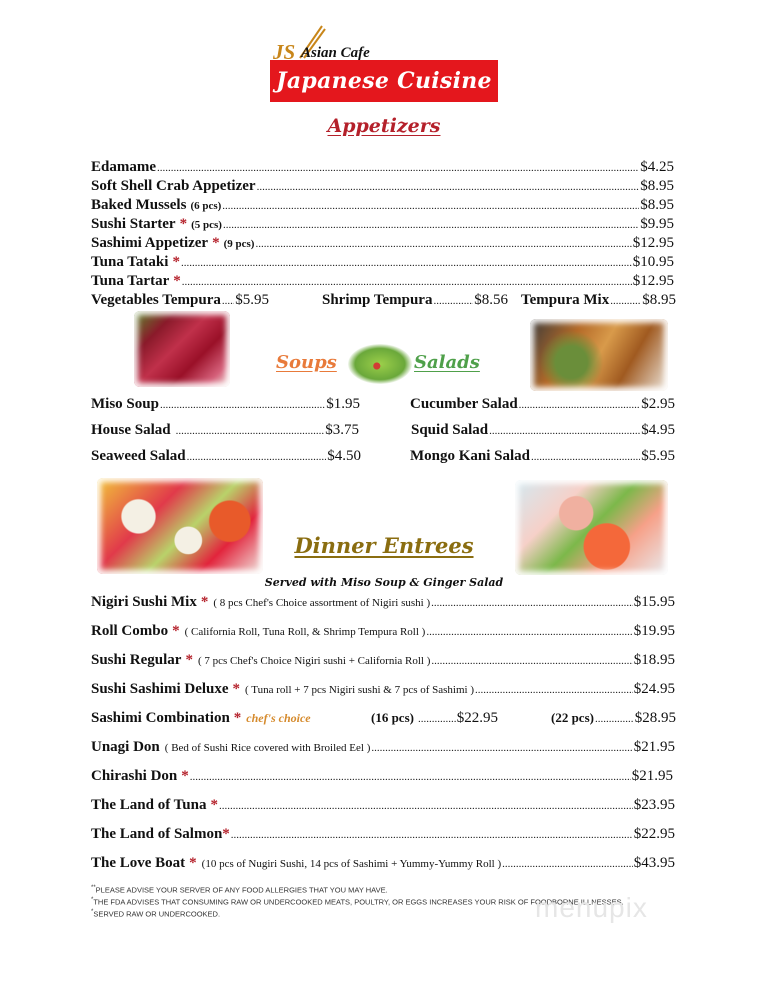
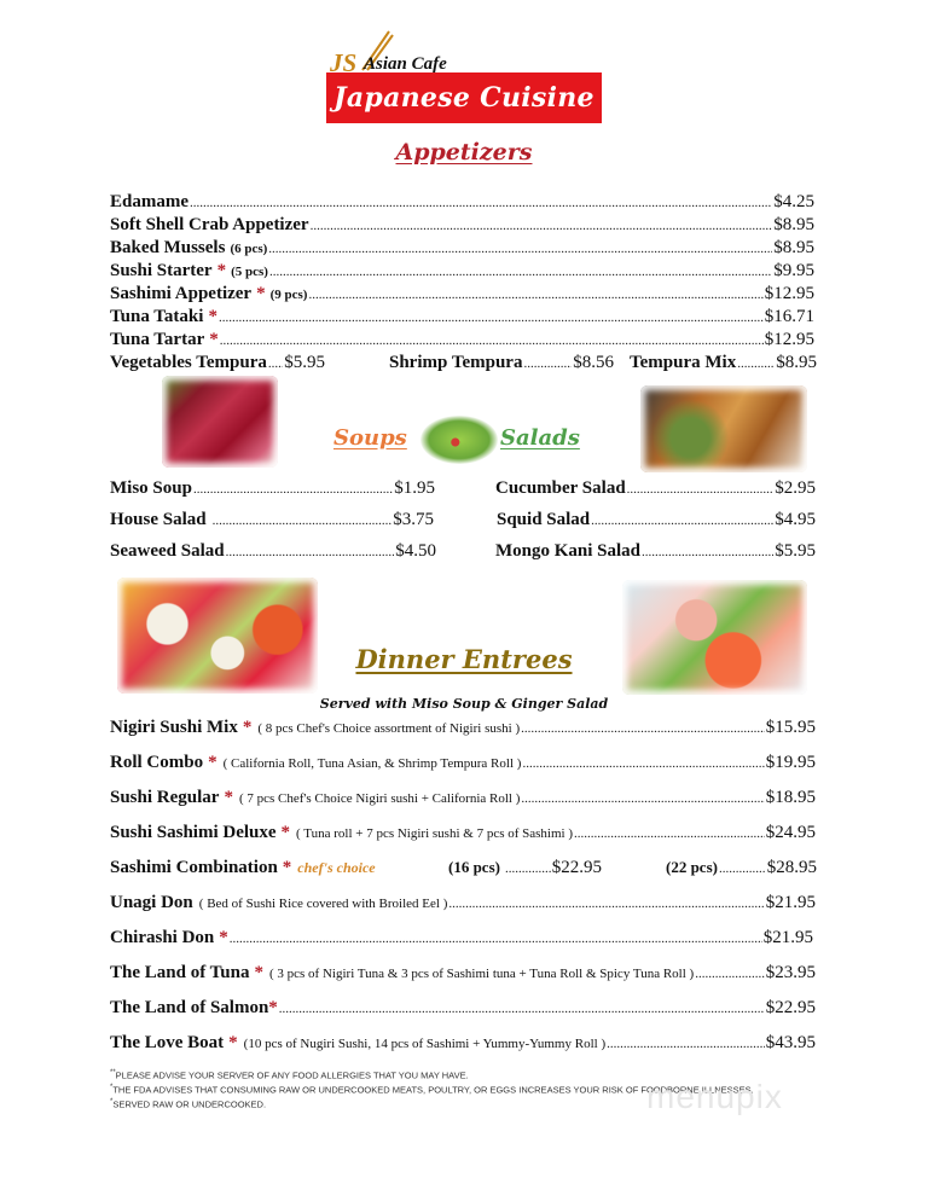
  JS
  Asian Cafe
  Japanese Cuisine
  Appetizers
  Edamame
  $4.25
  Soft Shell Crab Appetizer
  $8.95
  Baked Mussels
  (6 pcs)
  $8.95
  Sushi Starter
  *
  (5 pcs)
  $9.95
  Sashimi Appetizer
  *
  (9 pcs)
  $12.95
  Tuna Tataki
  *
- $10.95
+ $16.71
  Tuna Tartar
  *
  $12.95
  Vegetables Tempura
  $5.95
  Shrimp Tempura
  $8.56
  Tempura Mix
  $8.95
  Soups
  Salads
  Miso Soup
  $1.95
  House Salad
  $3.75
  Seaweed Salad
  $4.50
  Cucumber Salad
  $2.95
  Squid Salad
  $4.95
  Mongo Kani Salad
  $5.95
  Dinner Entrees
  Served with Miso Soup & Ginger Salad
  Nigiri Sushi Mix
  *
  ( 8 pcs Chef's Choice assortment of Nigiri sushi )
  $15.95
  Roll Combo
  *
- ( California Roll, Tuna Roll, & Shrimp Tempura Roll )
+ ( California Roll, Tuna Asian, & Shrimp Tempura Roll )
  $19.95
  Sushi Regular
  *
  ( 7 pcs Chef's Choice Nigiri sushi + California Roll )
  $18.95
  Sushi Sashimi Deluxe
  *
  ( Tuna roll + 7 pcs Nigiri sushi & 7 pcs of Sashimi )
  $24.95
  Sashimi Combination
  *
  chef's choice
  (16 pcs)
  $22.95
  (22 pcs)
  $28.95
  Unagi Don
  ( Bed of Sushi Rice covered with Broiled Eel )
  $21.95
  Chirashi Don
  *
  $21.95
  The Land of Tuna
  *
+ ( 3 pcs of Nigiri Tuna & 3 pcs of Sashimi tuna + Tuna Roll & Spicy Tuna Roll )
  $23.95
  The Land of Salmon
  *
  $22.95
  The Love Boat
  *
  (10 pcs of Nugiri Sushi, 14 pcs of Sashimi + Yummy-Yummy Roll )
  $43.95
  PLEASE ADVISE YOUR SERVER OF ANY FOOD ALLERGIES THAT YOU MAY HAVE.
  THE FDA ADVISES THAT CONSUMING RAW OR UNDERCOOKED MEATS, POULTRY, OR EGGS INCREASES YOUR RISK OF FOODBORNE ILLNESSES.
  SERVED RAW OR UNDERCOOKED.
  menupix
